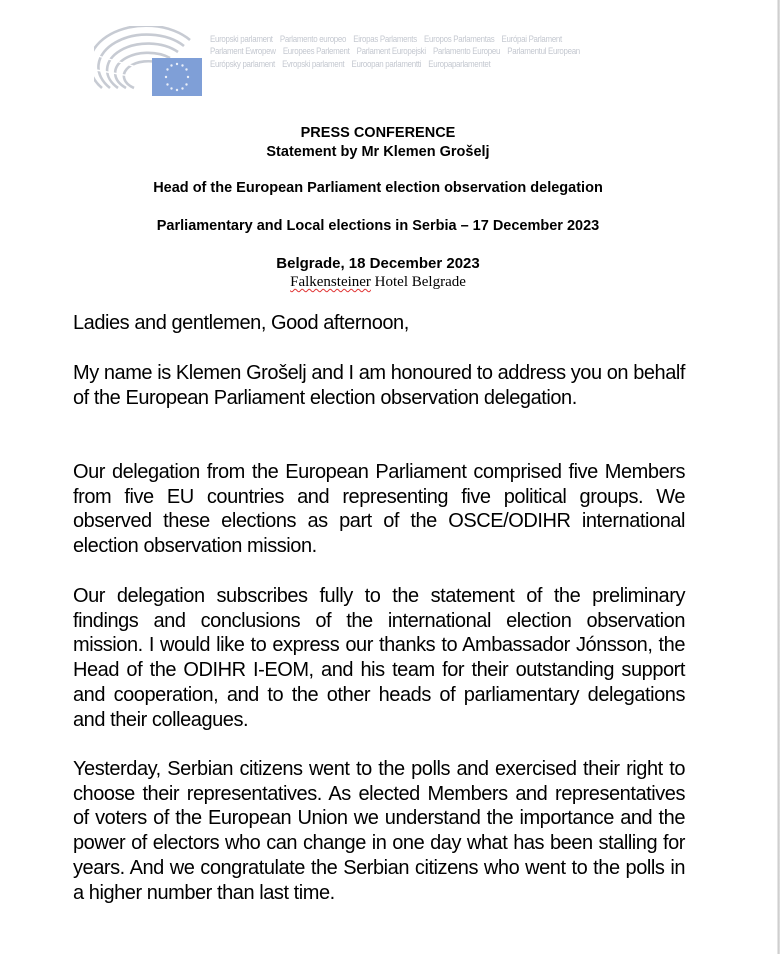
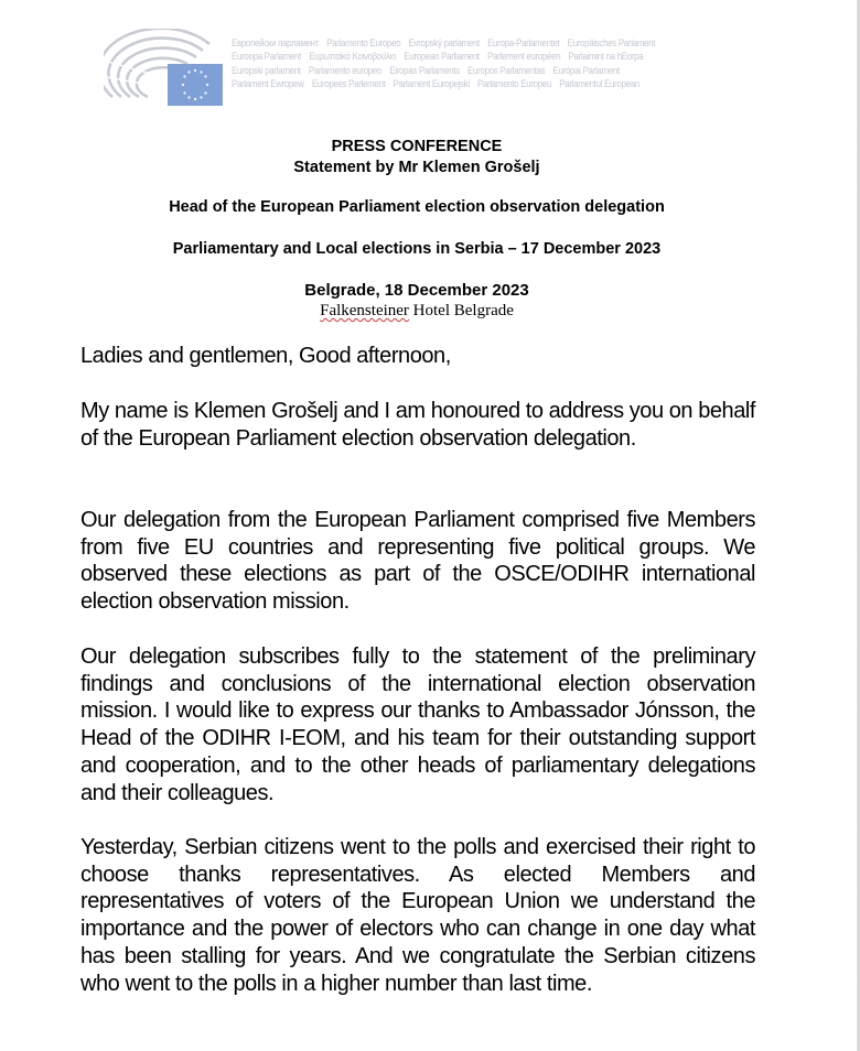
+ Европейски парламент Parlamento Europeo Evropský parlament Europa-Parlamentet Europäisches Parlament
+ Euroopa Parlament Ευρωπαϊκό Κοινοβούλιο European Parliament Parlement européen Parlaimint na hEorpa
  Europski parlament Parlamento europeo Eiropas Parlaments Europos Parlamentas Európai Parlament
  Parlament Ewropew Europees Parlement Parlament Europejski Parlamento Europeu Parlamentul European
- Európsky parlament Evropski parlament Euroopan parlamentti Europaparlamentet
  PRESS CONFERENCE
  Statement by Mr Klemen Grošelj
  Head of the European Parliament election observation delegation
  Parliamentary and Local elections in Serbia – 17 December 2023
  Belgrade, 18 December 2023
  Falkensteiner Hotel Belgrade
  Ladies and gentlemen, Good afternoon,
  My name is Klemen Grošelj and I am honoured to address you on behalf of the European Parliament election observation delegation.
  Our delegation from the European Parliament comprised five Members from five EU countries and representing five political groups. We observed these elections as part of the OSCE/ODIHR international election observation mission.
  Our delegation subscribes fully to the statement of the preliminary findings and conclusions of the international election observation mission. I would like to express our thanks to Ambassador Jónsson, the Head of the ODIHR I-EOM, and his team for their outstanding support and cooperation, and to the other heads of parliamentary delegations and their colleagues.
- Yesterday, Serbian citizens went to the polls and exercised their right to choose their representatives. As elected Members and representatives of voters of the European Union we understand the importance and the power of electors who can change in one day what has been stalling for years. And we congratulate the Serbian citizens who went to the polls in a higher number than last time.
+ Yesterday, Serbian citizens went to the polls and exercised their right to choose thanks representatives. As elected Members and representatives of voters of the European Union we understand the importance and the power of electors who can change in one day what has been stalling for years. And we congratulate the Serbian citizens who went to the polls in a higher number than last time.
